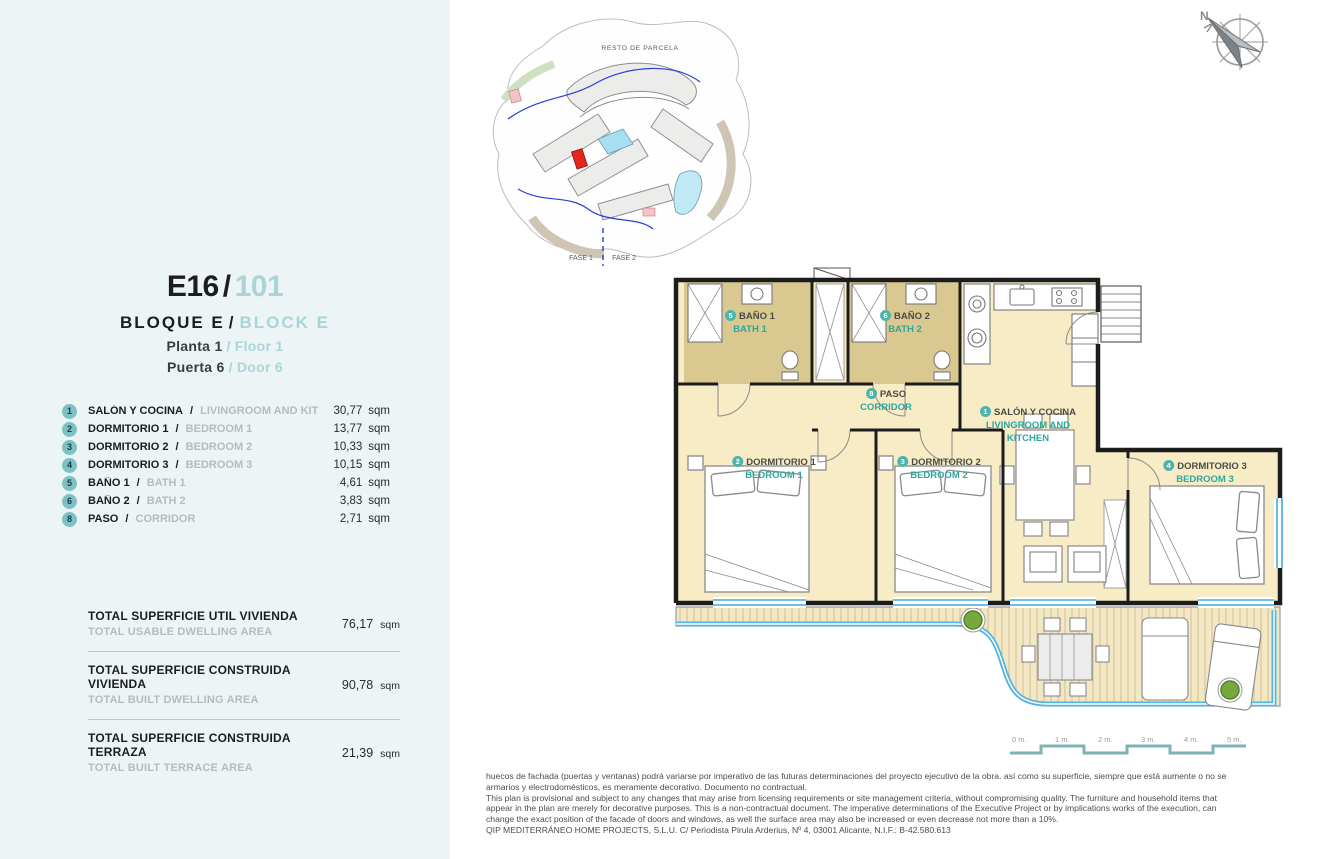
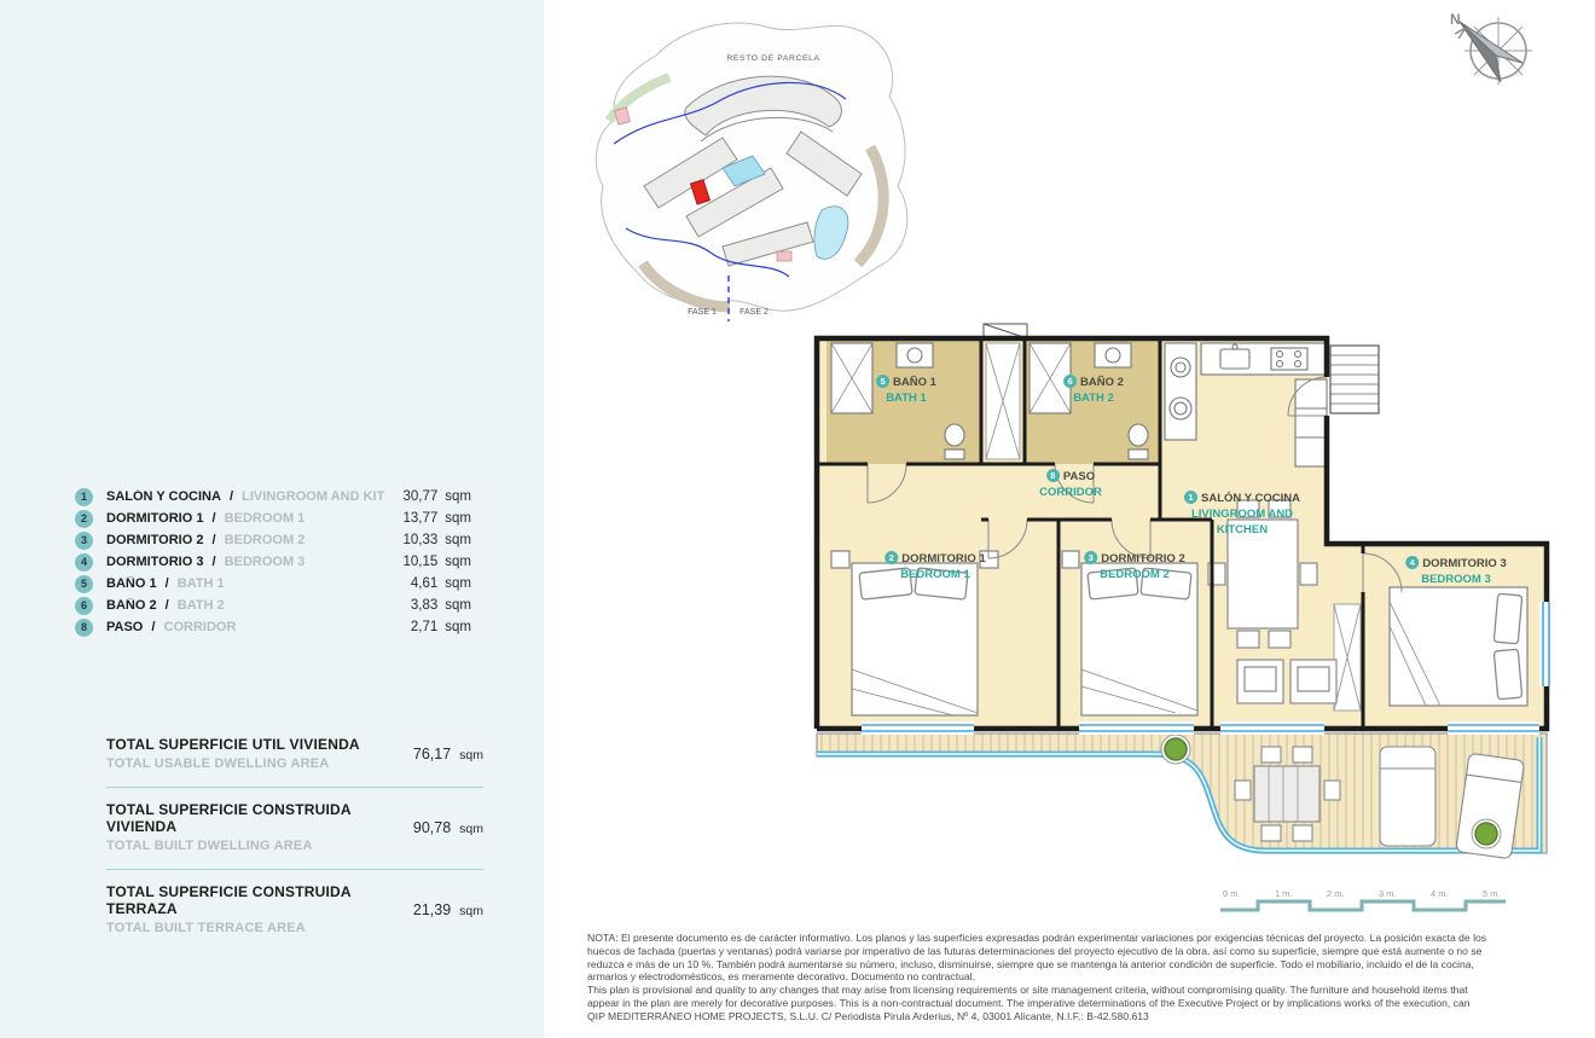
- E16 / 101
- BLOQUE E / BLOCK E
- Planta 1 / Floor 1
- Puerta 6 / Door 6
  1
  SALÓN Y COCINA / LIVINGROOM AND KIT
  30,77 sqm
  2
  DORMITORIO 1 / BEDROOM 1
  13,77 sqm
  3
  DORMITORIO 2 / BEDROOM 2
  10,33 sqm
  4
  DORMITORIO 3 / BEDROOM 3
  10,15 sqm
  5
  BAÑO 1 / BATH 1
  4,61 sqm
  6
  BAÑO 2 / BATH 2
  3,83 sqm
  8
  PASO / CORRIDOR
  2,71 sqm
  TOTAL SUPERFICIE UTIL VIVIENDA
  TOTAL USABLE DWELLING AREA
  76,17
  sqm
  TOTAL SUPERFICIE CONSTRUIDA VIVIENDA
  TOTAL BUILT DWELLING AREA
  90,78
  sqm
  TOTAL SUPERFICIE CONSTRUIDA TERRAZA
  TOTAL BUILT TERRACE AREA
  21,39
  sqm
  N
  5 BAÑO 1
  BATH 1
  6 BAÑO 2
  BATH 2
  8 PASO
  CORRIDOR
  1 SALÓN Y COCINA
  LIVINGROOM AND
  KITCHEN
  2 DORMITORIO 1
  BEDROOM 1
  3 DORMITORIO 2
  BEDROOM 2
  4 DORMITORIO 3
  BEDROOM 3
  0 m.
  1 m.
  2 m.
  3 m.
  4 m.
  5 m.
+ NOTA: El presente documento es de carácter informativo. Los planos y las superficies expresadas podrán experimentar variaciones por exigencias técnicas del proyecto. La posición exacta de los
  huecos de fachada (puertas y ventanas) podrá variarse por imperativo de las futuras determinaciones del proyecto ejecutivo de la obra. así como su superficie, siempre que está aumente o no se
+ reduzca e más de un 10 %. También podrá aumentarse su número, incluso, disminuirse, siempre que se mantenga la anterior condición de superficie. Todo el mobiliario, incluido el de la cocina,
  armarios y electrodomésticos, es meramente decorativo. Documento no contractual.
- This plan is provisional and subject to any changes that may arise from licensing requirements or site management criteria, without compromising quality. The furniture and household items that
+ This plan is provisional and quality to any changes that may arise from licensing requirements or site management criteria, without compromising quality. The furniture and household items that
  appear in the plan are merely for decorative purposes. This is a non-contractual document. The imperative determinations of the Executive Project or by implications works of the execution, can
- change the exact position of the facade of doors and windows, as well the surface area may also be increased or even decrease not more than a 10%.
  QIP MEDITERRÁNEO HOME PROJECTS, S.L.U. C/ Periodista Pirula Arderius, Nº 4, 03001 Alicante, N.I.F.: B-42.580.613
